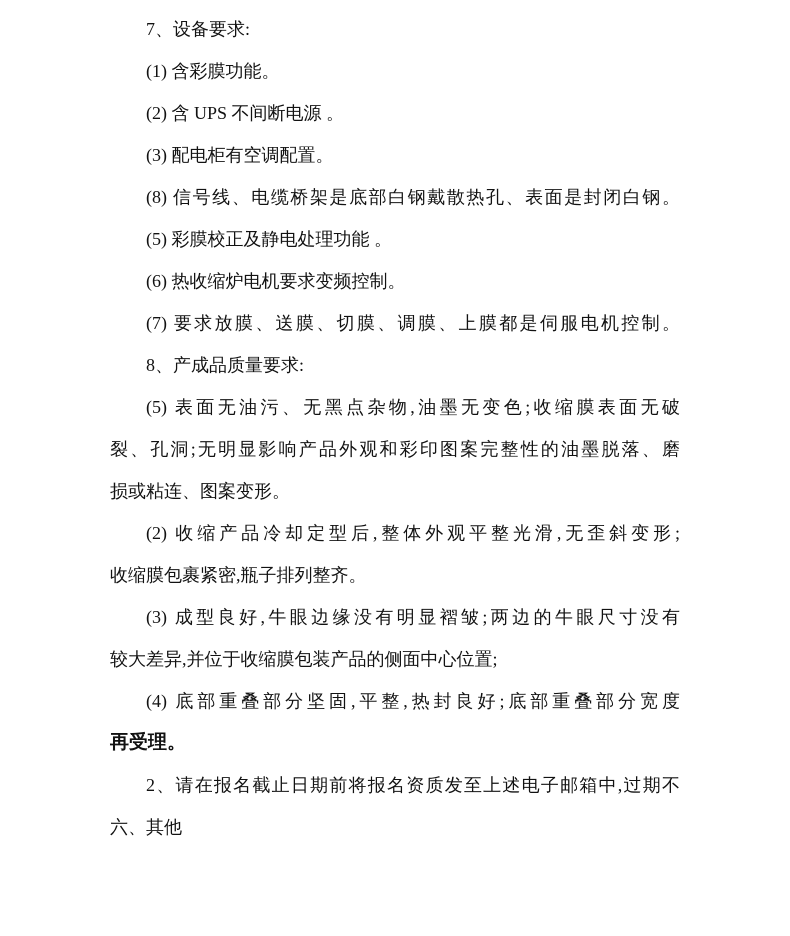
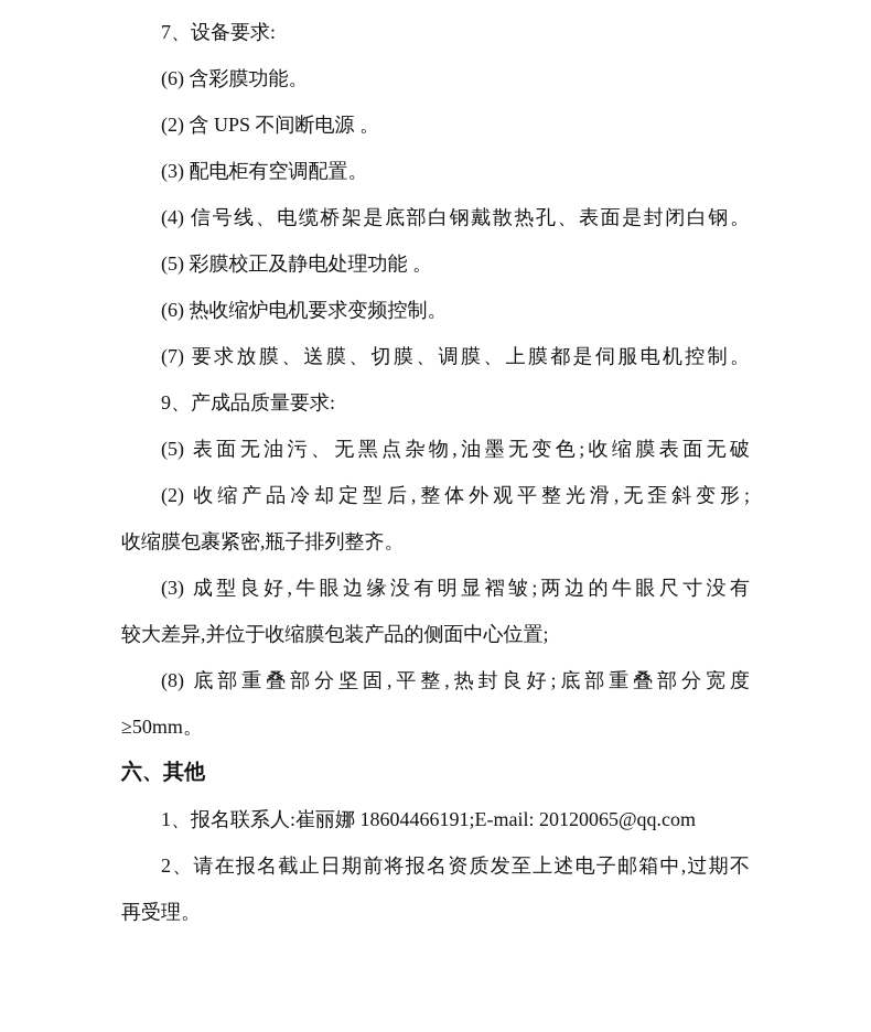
  7、设备要求:
- (1) 含彩膜功能。
+ (6) 含彩膜功能。
  (2) 含 UPS 不间断电源 。
  (3) 配电柜有空调配置。
- (8) 信号线、电缆桥架是底部白钢戴散热孔、表面是封闭白钢。
+ (4) 信号线、电缆桥架是底部白钢戴散热孔、表面是封闭白钢。
  (5) 彩膜校正及静电处理功能 。
  (6) 热收缩炉电机要求变频控制。
  (7) 要求放膜、送膜、切膜、调膜、上膜都是伺服电机控制。
- 8、产成品质量要求:
+ 9、产成品质量要求:
  (5) 表面无油污、无黑点杂物,油墨无变色;收缩膜表面无破
- 裂、孔洞;无明显影响产品外观和彩印图案完整性的油墨脱落、磨
- 损或粘连、图案变形。
  (2) 收缩产品冷却定型后,整体外观平整光滑,无歪斜变形;
  收缩膜包裹紧密,瓶子排列整齐。
  (3) 成型良好,牛眼边缘没有明显褶皱;两边的牛眼尺寸没有
  较大差异,并位于收缩膜包装产品的侧面中心位置;
- (4) 底部重叠部分坚固,平整,热封良好;底部重叠部分宽度
+ (8) 底部重叠部分坚固,平整,热封良好;底部重叠部分宽度
+ ≥50mm。
- 再受理。
+ 六、其他
+ 1、报名联系人:崔丽娜 18604466191;E-mail: 20120065@qq.com
  2、请在报名截止日期前将报名资质发至上述电子邮箱中,过期不
- 六、其他
+ 再受理。
